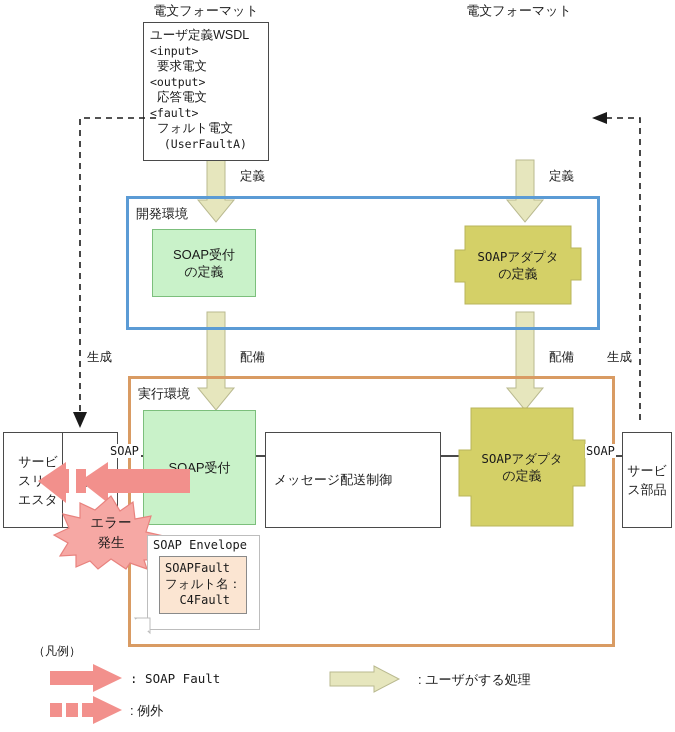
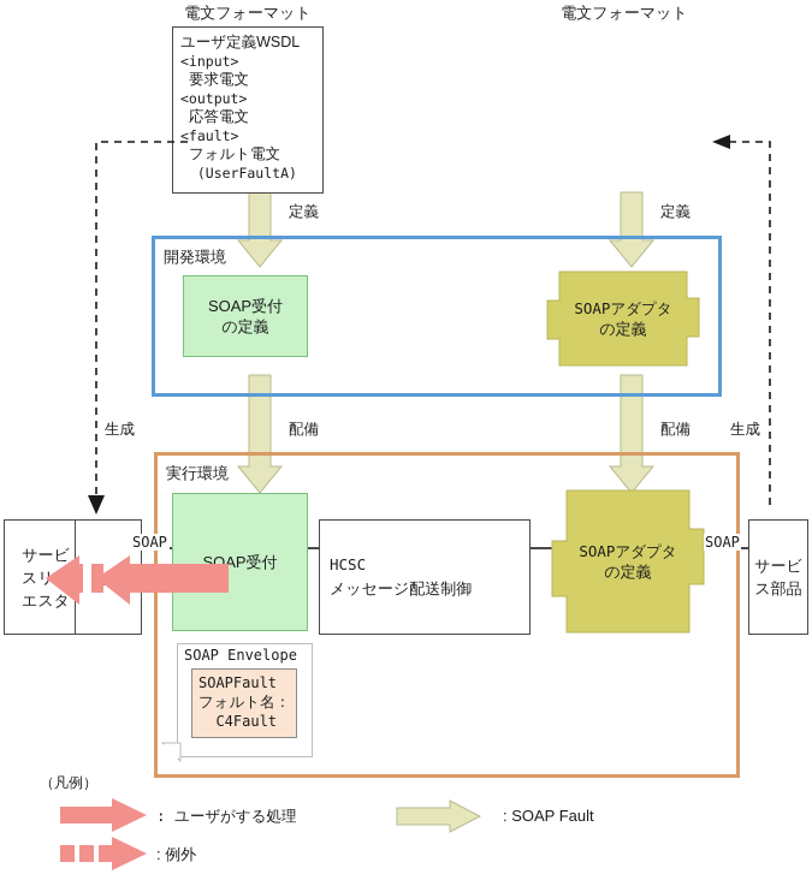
  電文フォーマット
  ユーザ定義WSDL <input> 要求電文 <output> 応答電文 <fault> フォルト電文 (UserFaultA)
  電文フォーマット
  定義
  定義
  開発環境
  SOAP受付
  の定義
  SOAPアダプタ
  の定義
  配備
  配備
  生成
  生成
  実行環境
  サービ
  エスタ
  SOAP
  SOAP受付
+ HCSC
  メッセージ配送制御
  SOAPアダプタ
  の定義
  SOAP
  サービ
  ス部品
- エラー
- 発生
  SOAP Envelope
  SOAPFault フォルト名： C4Fault
  （凡例）
- : SOAP Fault
+ : ユーザがする処理
  : 例外
- : ユーザがする処理
+ : SOAP Fault
